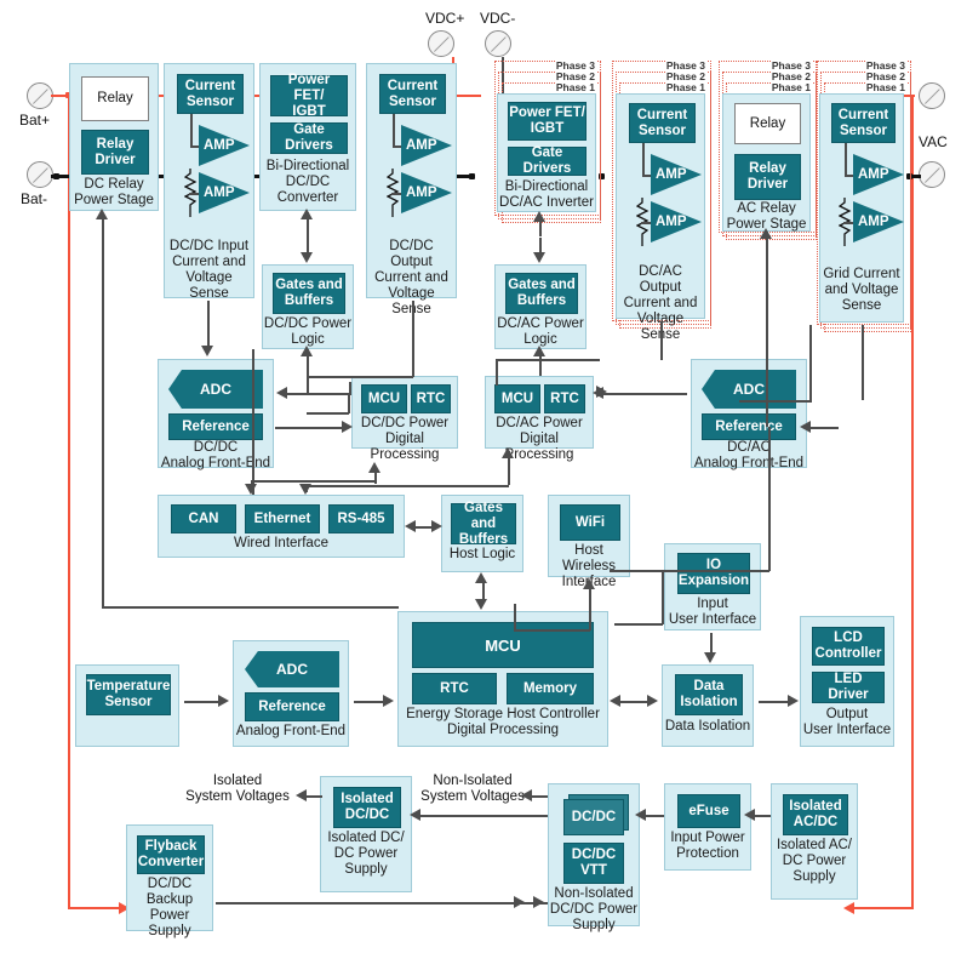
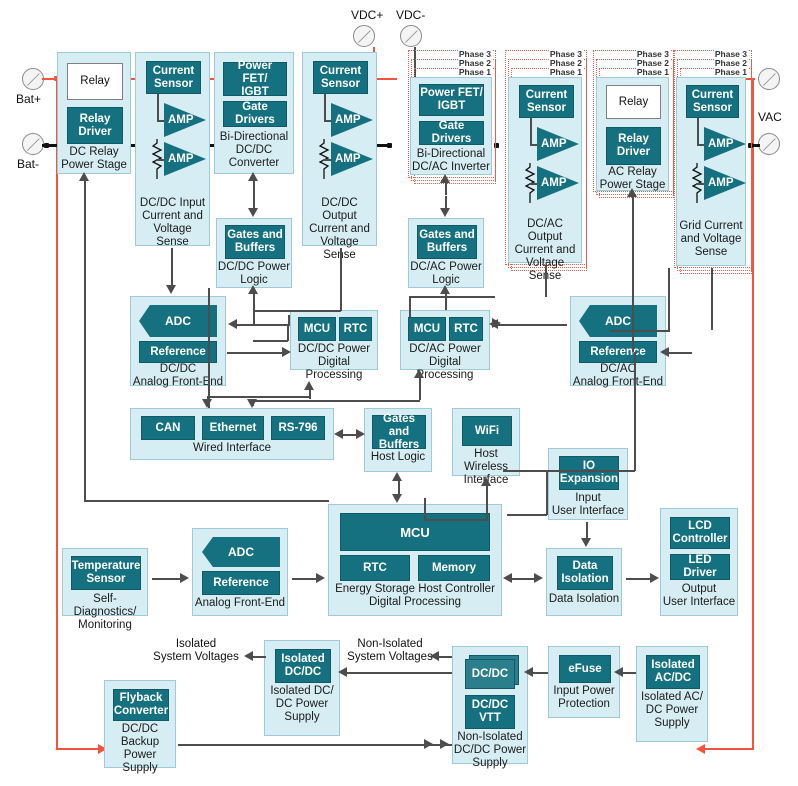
  VDC+
  VDC-
  Bat+
  Bat-
  VAC
  Relay
  Relay
  Driver
  DC Relay
  Power Stage
  Current
  Sensor
  AMP
  AMP
  DC/DC Input
  Current and
  Voltage Sense
  Power FET/
  IGBT
  Gate Drivers
  Bi-Directional
  DC/DC Converter
  Current
  Sensor
  AMP
  AMP
  DC/DC Output
  Current and
  Voltage Sese
  Phase 3
  Phase 2
  Phase 1
  Power FET/
  IGBT
  Gate Drivers
  Bi-Directional
  DC/AC Inverter
  Phase 3
  Phase 2
  Phase 1
  Current
  Sensor
  AMP
  AMP
  DC/AC Output
  Current and
  Voltage Sese
  Phase 3
  Phase 2
  Phase 1
  Relay
  Relay
  Driver
  AC Relay
  Power Stage
  Phase 3
  Phase 2
  Phase 1
  Current
  Sensor
  AMP
  AMP
  Grid Current
  and Voltage
  Sense
  Gates and
  Buffers
  DC/DC Power
  Logic
  Gates and
  Buffers
  DC/AC Power
  Logic
  ADC
  Reference
  DC/DC
  Analog Front-End
  MCU
  RTC
  DC/DC Power
  Digital Processing
  MCU
  RTC
  DC/AC Power
  Digital rocessing
  ADC
  Reference
  DC/AC
  Analog Front-End
  CAN
  Ethernet
- RS-485
+ RS-796
  Wired Interface
  Gates and
  Buffers
  Host Logic
  WiFi
  Host Wireless
  Interface
  IO
  Expansion
  Input
  User Interface
  MCU
  RTC
  Memory
  Energy Storage Host Controller
  Digital Processing
  Data
  Isolation
  Data Isolation
  LCD
  Controller
  LED Driver
  Output
  User Interface
  Temperature
  Sensor
+ Self-Diagnostics/
+ Monitoring
  ADC
  Reference
  Analog Front-End
  Isolated
  System Voltages
  Non-Isolated
  System Voltages
  Flyback
  Converter
  DC/DC
  Backup Power
  Supply
  Isolated
  DC/DC
  Isolated DC/
  DC Power
  Supply
  DC/DC
  DC/DC
  VTT
  Non-Isolated
  DC/DC Power
  Supply
  eFuse
  Input Power
  Protection
  Isolated
  AC/DC
  Isolated AC/
  DC Power
  Supply
